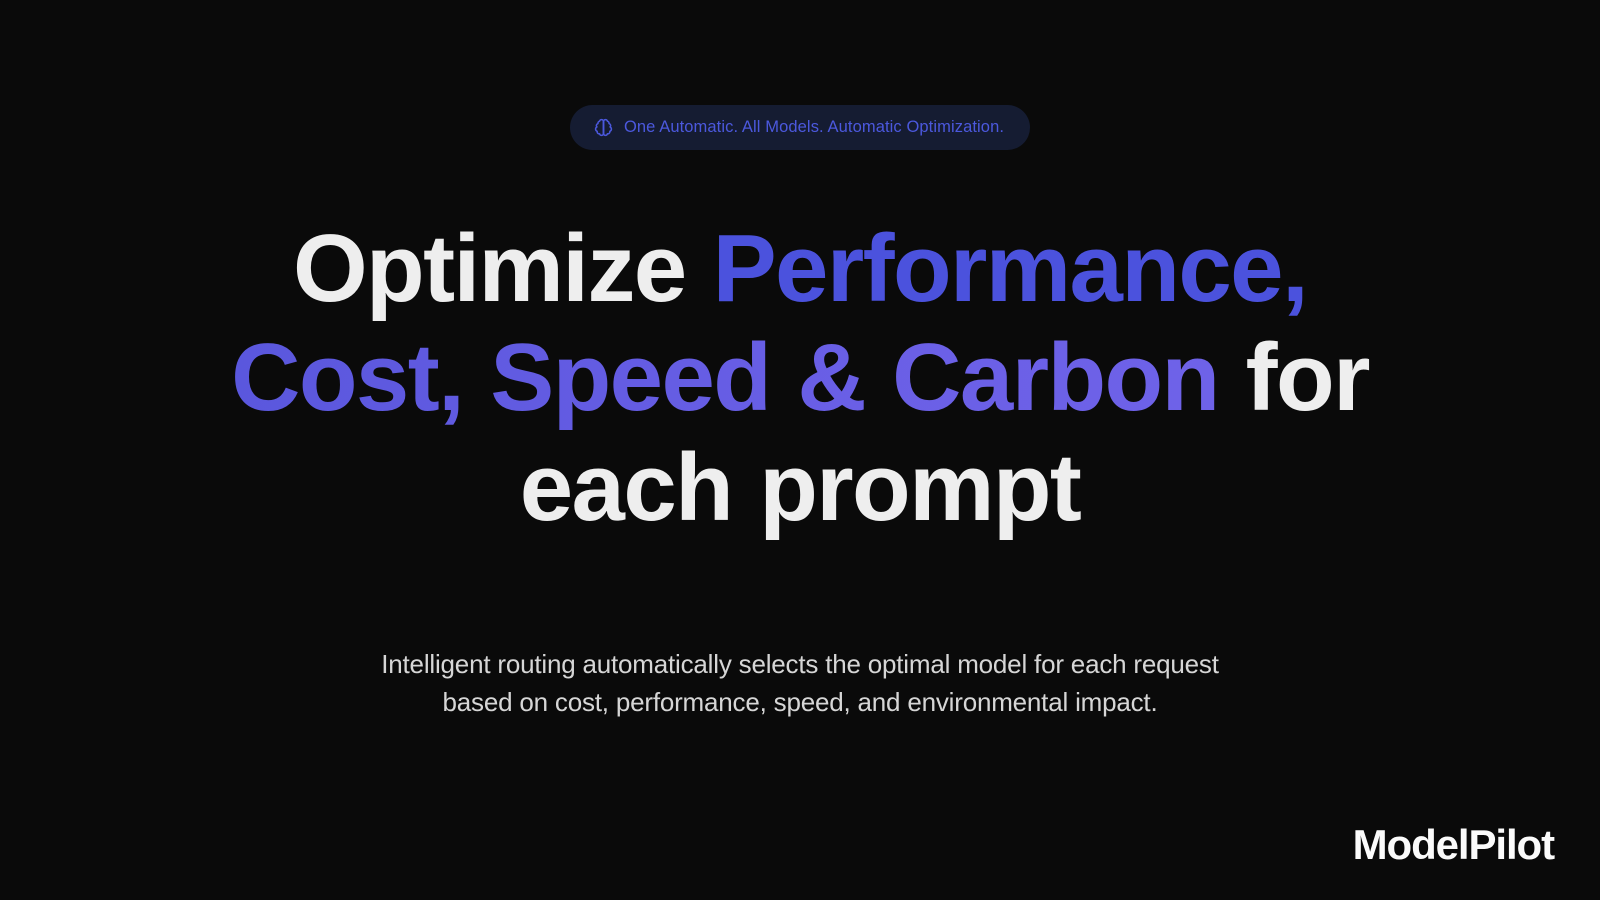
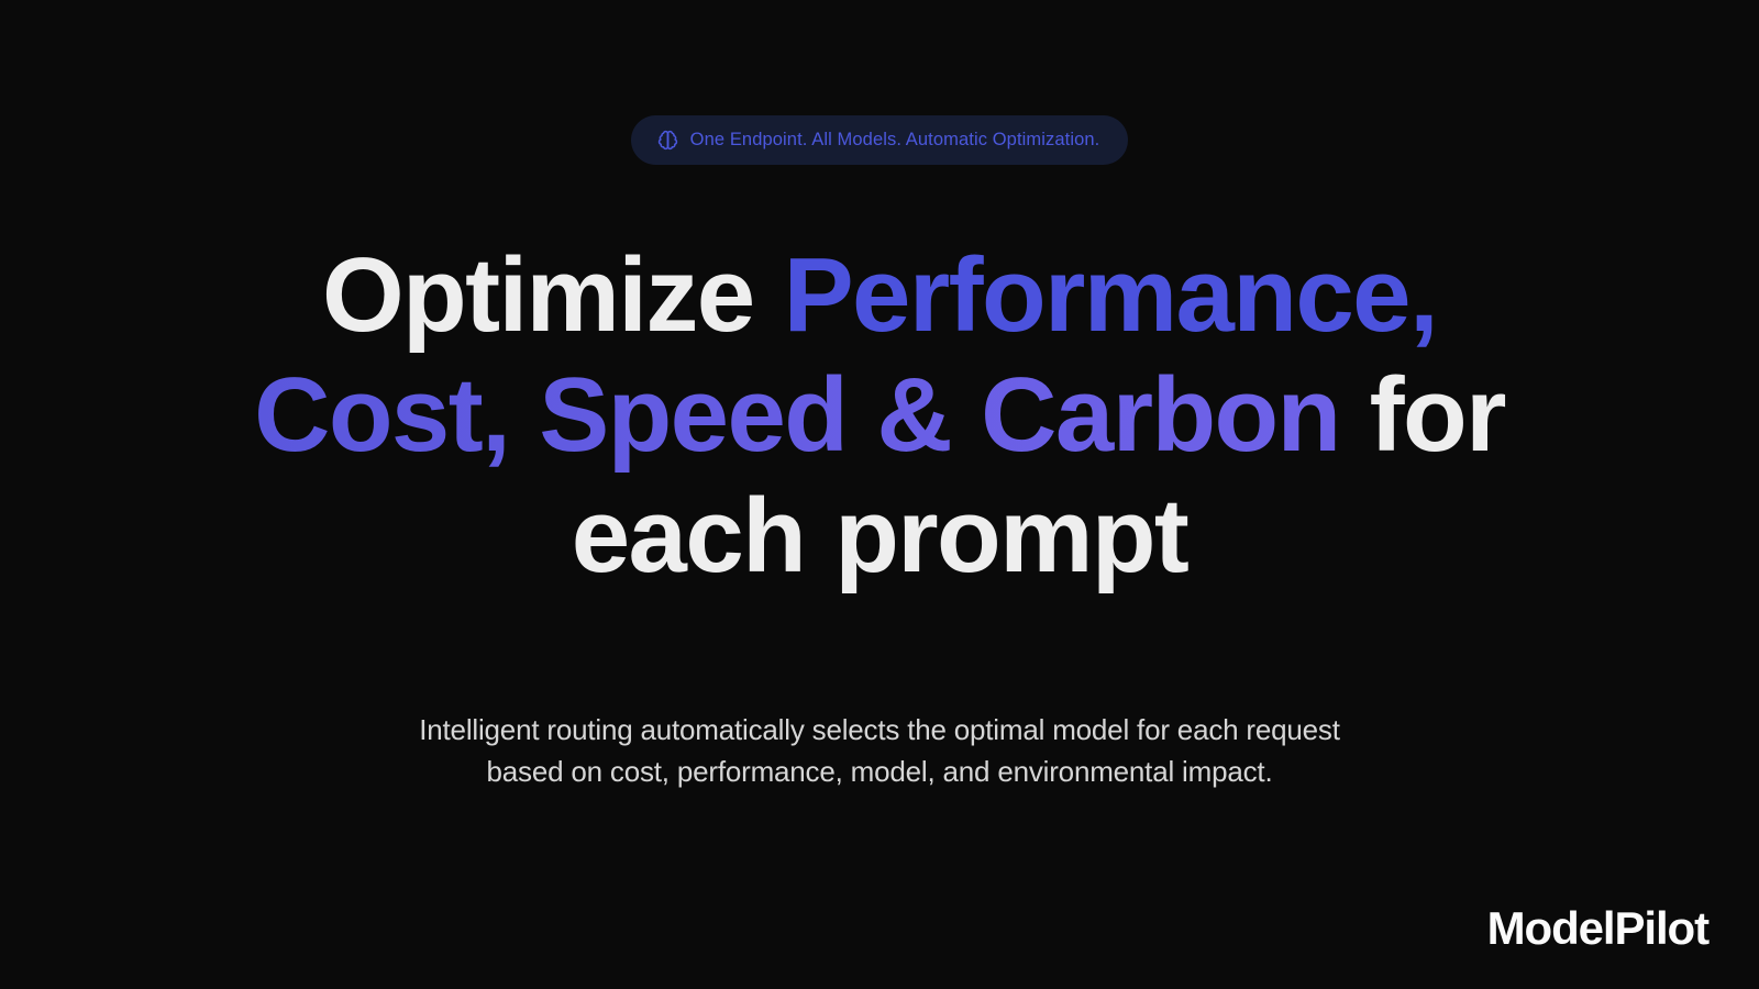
- One Automatic. All Models. Automatic Optimization.
+ One Endpoint. All Models. Automatic Optimization.
  Optimize Performance, Cost, Speed & Carbon for each prompt
  Intelligent routing automatically selects the optimal model for each request
- based on cost, performance, speed, and environmental impact.
+ based on cost, performance, model, and environmental impact.
  ModelPilot
